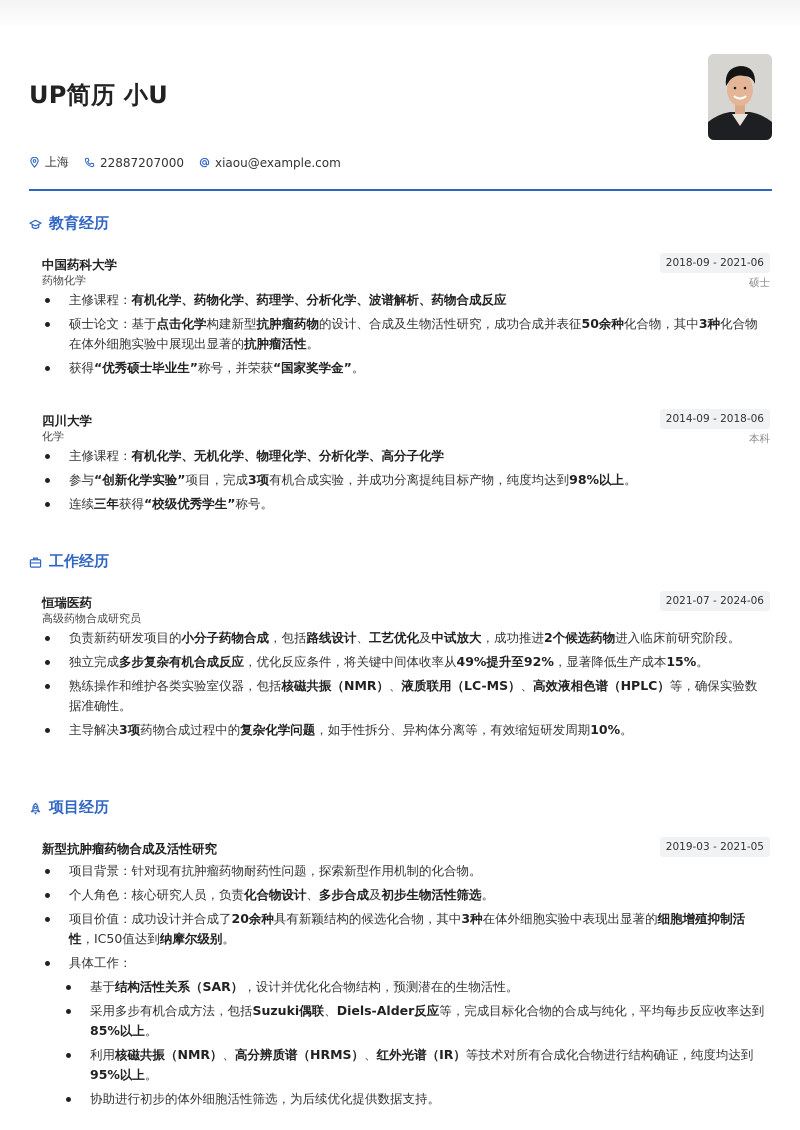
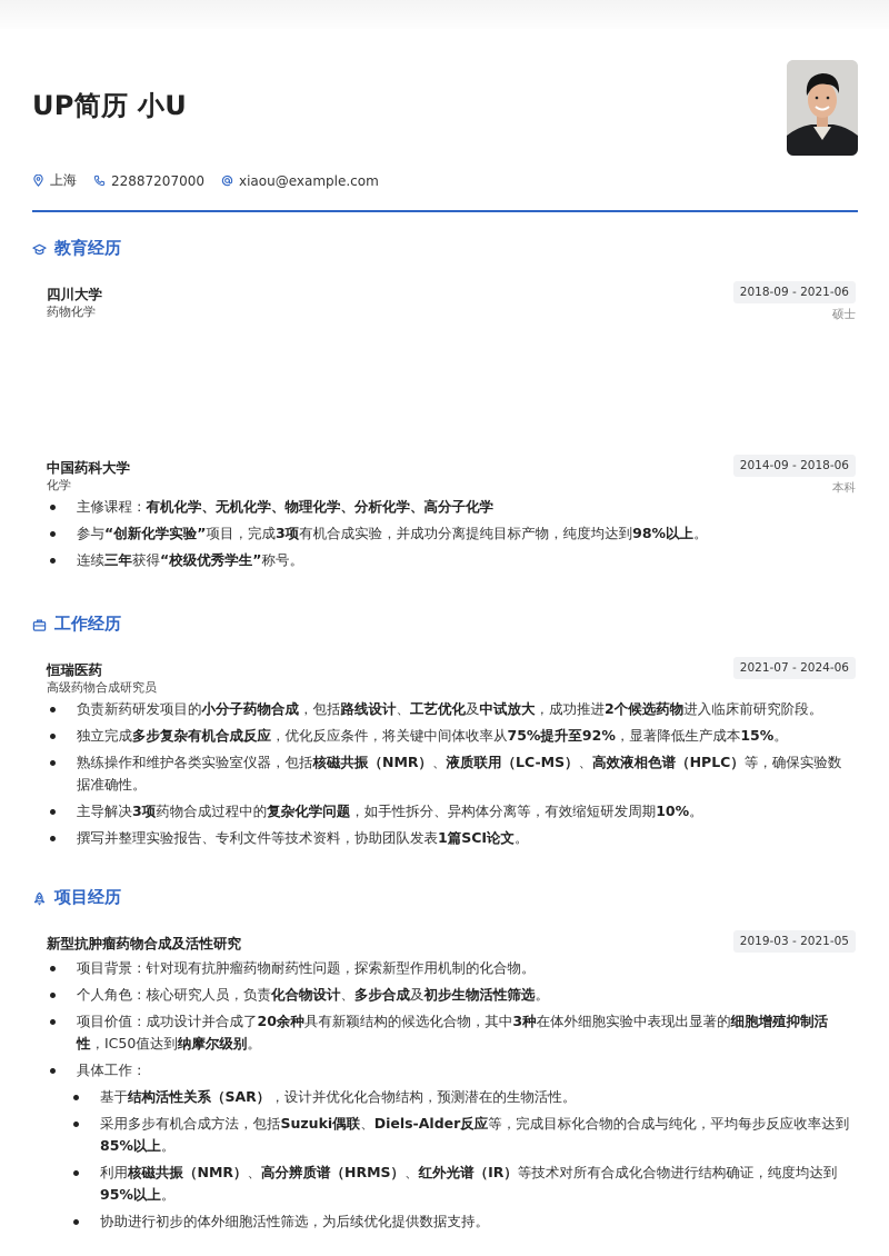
  UP简历 小U
  上海
  22887207000
  xiaou@example.com
  教育经历
- 中国药科大学
+ 四川大学
  药物化学
  2018-09 - 2021-06
  硕士
- 主修课程：有机化学、药物化学、药理学、分析化学、波谱解析、药物合成反应
- 硕士论文：基于点击化学构建新型抗肿瘤药物的设计、合成及生物活性研究，成功合成并表征50余种化合物，其中3种化合物在体外细胞实验中展现出显著的抗肿瘤活性。
- 获得“优秀硕士毕业生”称号，并荣获“国家奖学金”。
- 四川大学
+ 中国药科大学
  化学
  2014-09 - 2018-06
  本科
  主修课程：有机化学、无机化学、物理化学、分析化学、高分子化学
  参与“创新化学实验”项目，完成3项有机合成实验，并成功分离提纯目标产物，纯度均达到98%以上。
  连续三年获得“校级优秀学生”称号。
  工作经历
  恒瑞医药
  高级药物合成研究员
  2021-07 - 2024-06
  负责新药研发项目的小分子药物合成，包括路线设计、工艺优化及中试放大，成功推进2个候选药物进入临床前研究阶段。
- 独立完成多步复杂有机合成反应，优化反应条件，将关键中间体收率从49%提升至92%，显著降低生产成本15%。
+ 独立完成多步复杂有机合成反应，优化反应条件，将关键中间体收率从75%提升至92%，显著降低生产成本15%。
  熟练操作和维护各类实验室仪器，包括核磁共振（NMR）、液质联用（LC-MS）、高效液相色谱（HPLC）等，确保实验数据准确性。
  主导解决3项药物合成过程中的复杂化学问题，如手性拆分、异构体分离等，有效缩短研发周期10%。
+ 撰写并整理实验报告、专利文件等技术资料，协助团队发表1篇SCI论文。
  项目经历
  新型抗肿瘤药物合成及活性研究
  2019-03 - 2021-05
  项目背景：针对现有抗肿瘤药物耐药性问题，探索新型作用机制的化合物。
  个人角色：核心研究人员，负责化合物设计、多步合成及初步生物活性筛选。
  项目价值：成功设计并合成了20余种具有新颖结构的候选化合物，其中3种在体外细胞实验中表现出显著的细胞增殖抑制活性，IC50值达到纳摩尔级别。
  具体工作：
  基于结构活性关系（SAR），设计并优化化合物结构，预测潜在的生物活性。
  采用多步有机合成方法，包括Suzuki偶联、Diels-Alder反应等，完成目标化合物的合成与纯化，平均每步反应收率达到85%以上。
  利用核磁共振（NMR）、高分辨质谱（HRMS）、红外光谱（IR）等技术对所有合成化合物进行结构确证，纯度均达到95%以上。
  协助进行初步的体外细胞活性筛选，为后续优化提供数据支持。
